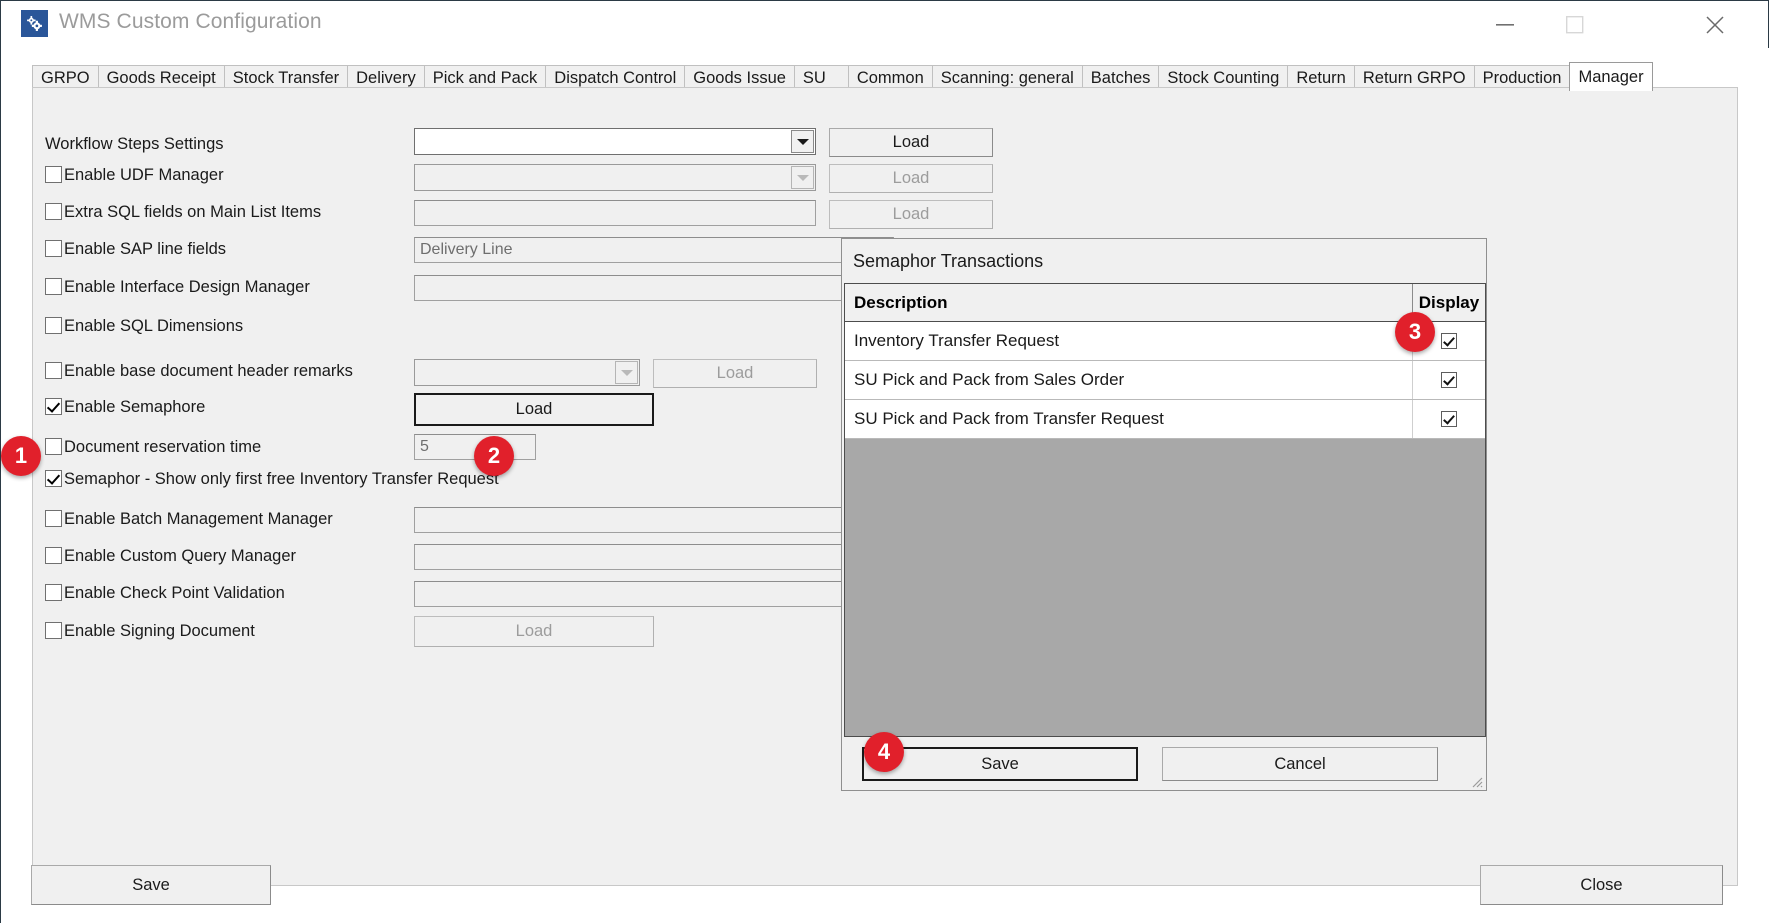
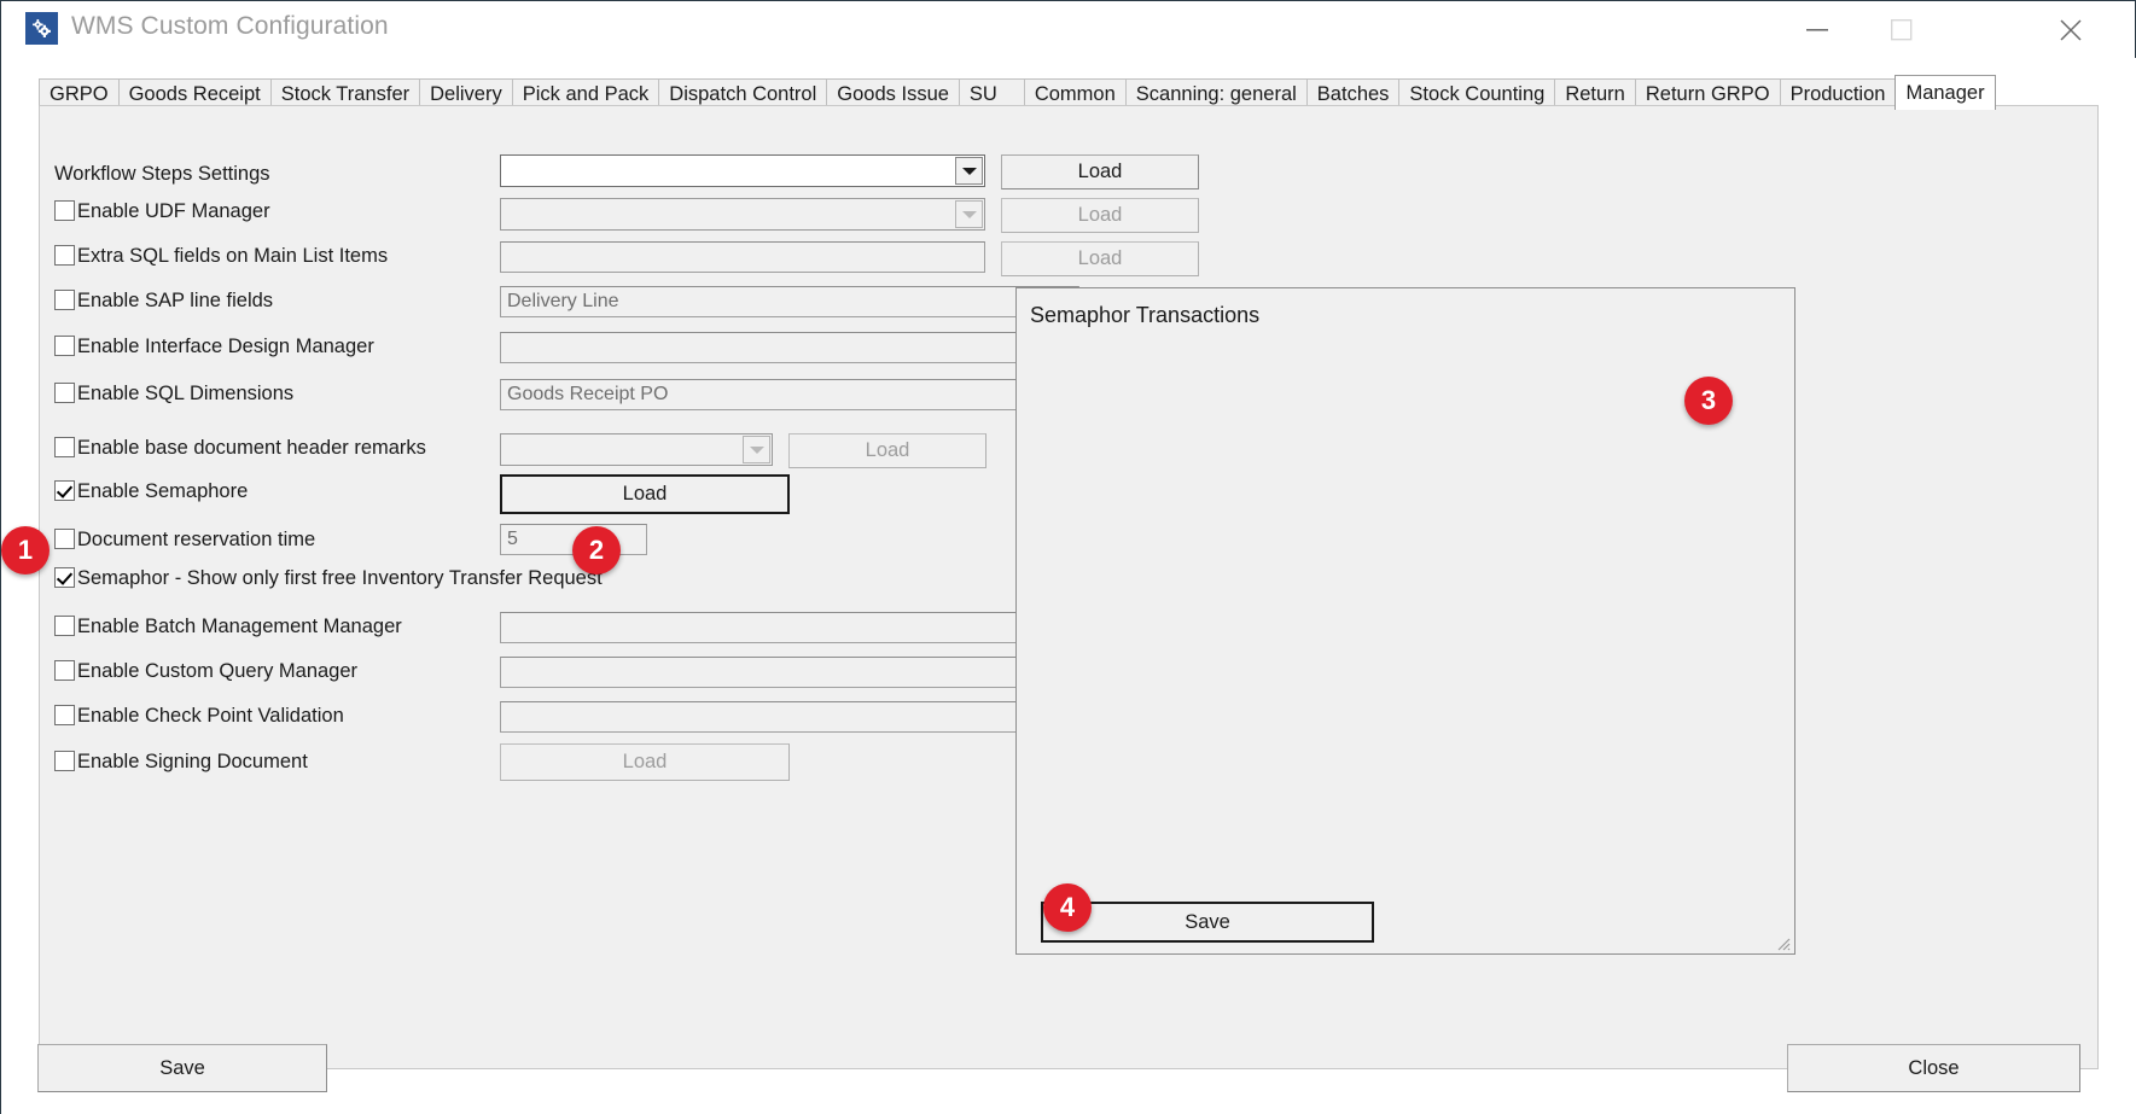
  WMS Custom Configuration
  GRPO Goods Receipt Stock Transfer Delivery Pick and Pack Dispatch Control Goods Issue SU Common Scanning: general Batches Stock Counting Return Return GRPO Production Manager
  Workflow Steps Settings
  Load
  Enable UDF Manager
  Load
  Extra SQL fields on Main List Items
  Load
  Enable SAP line fields
  Delivery Line
  Enable Interface Design Manager
  Enable SQL Dimensions
+ Goods Receipt PO
  Enable base document header remarks
  Load
  Enable Semaphore
  Load
  Document reservation time
  5
  Semaphor - Show only first free Inventory Transfer Request
  Enable Batch Management Manager
  Enable Custom Query Manager
  Enable Check Point Validation
  Enable Signing Document
  Load
  Save
  Close
  Semaphor Transactions
- Description
- Display
- Inventory Transfer Request
- SU Pick and Pack from Sales Order
- SU Pick and Pack from Transfer Request
  Save
- Cancel
  1
  2
  3
  4
